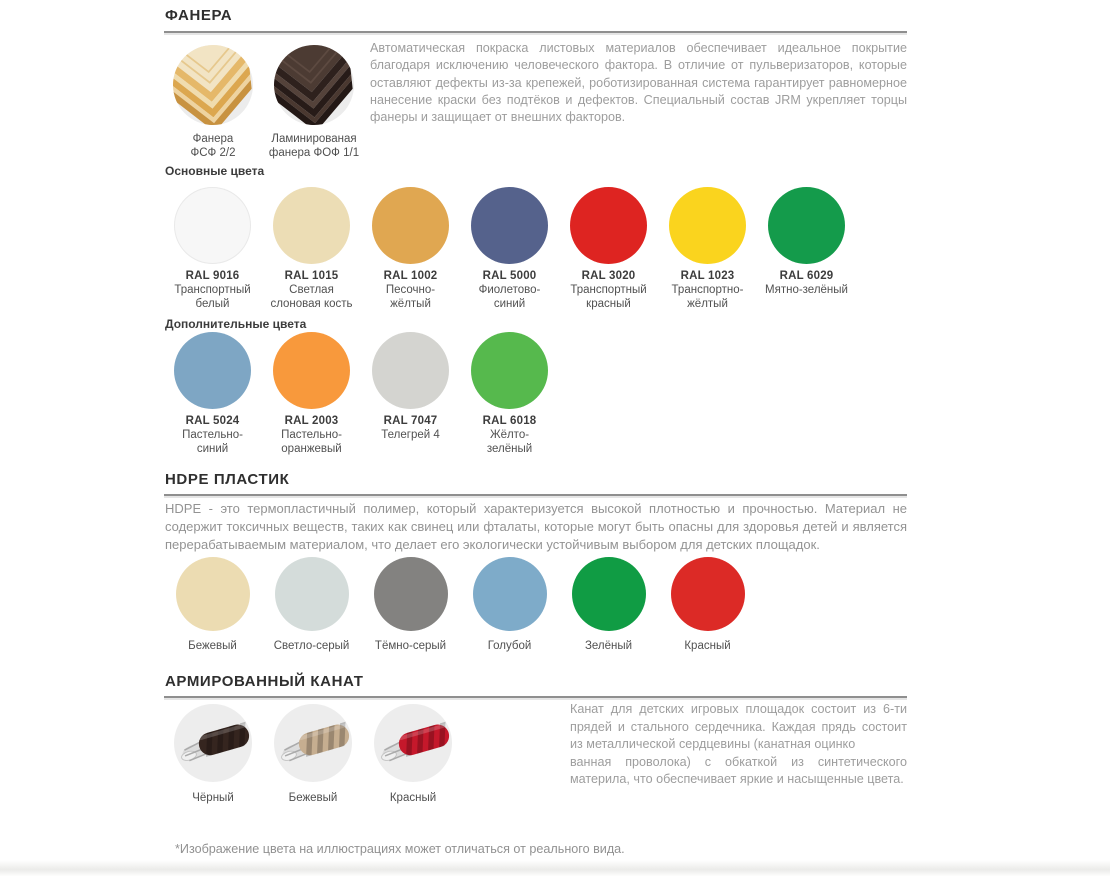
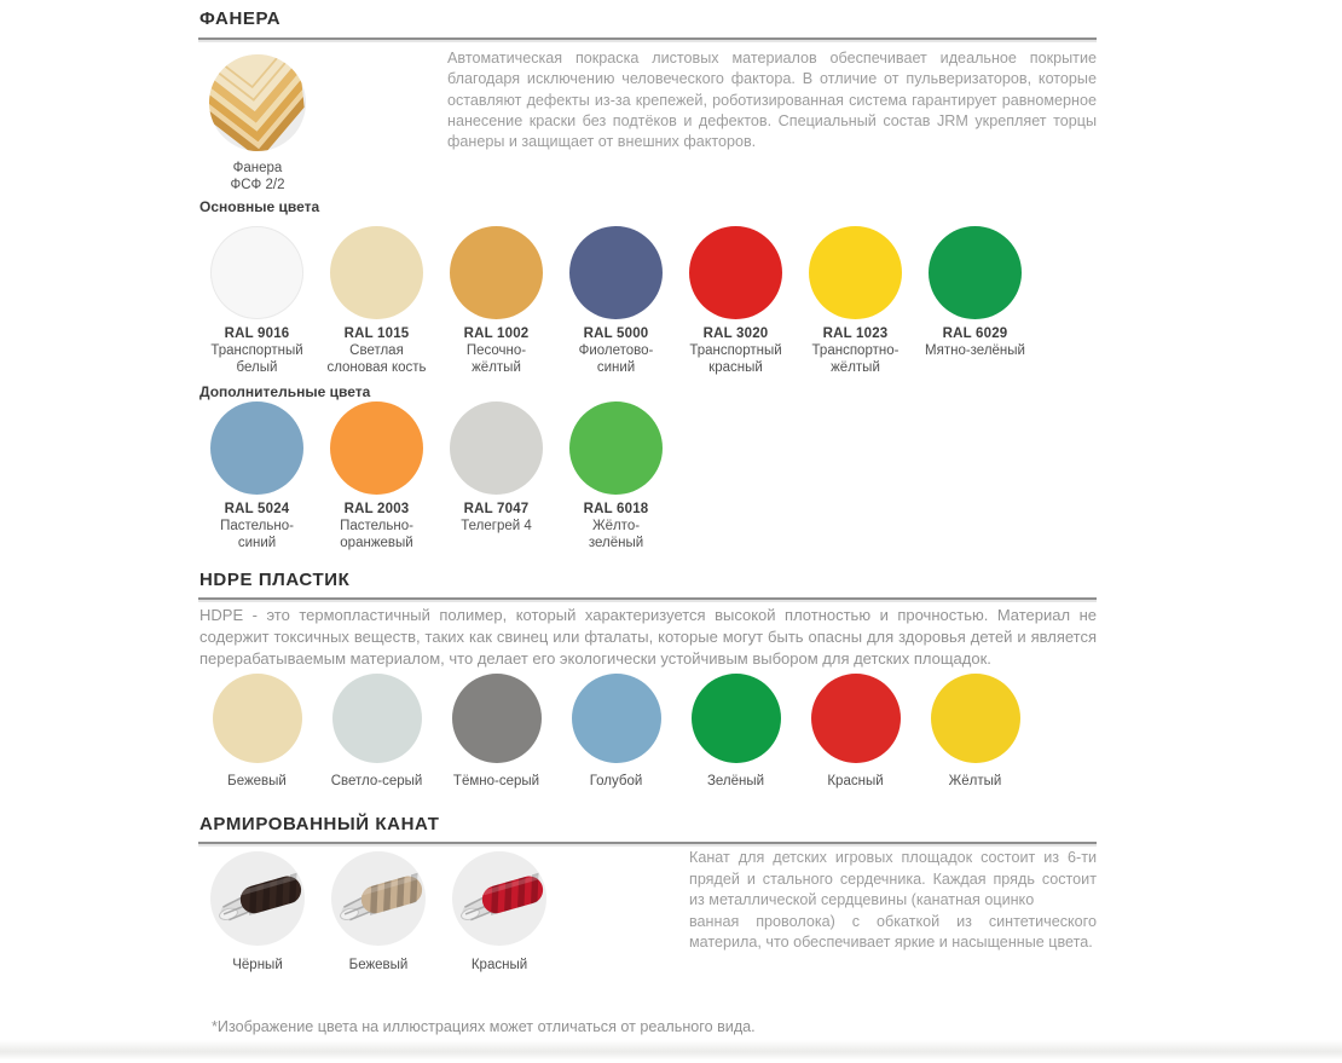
  ФАНЕРА
  Фанера
  ФСФ 2/2
- Ламинированая
- фанера ФОФ 1/1
  Автоматическая покраска листовых материалов обеспечивает идеальное покрытие благодаря исключению человеческого фактора. В отличие от пульверизаторов, которые оставляют дефекты из-за крепежей, роботизированная система гарантирует равномерное нанесение краски без подтёков и дефектов. Специальный состав JRM укрепляет торцы фанеры и защищает от внешних факторов.
  Основные цвета
  RAL 9016
  Транспортный
  белый
  RAL 1015
  Светлая
  слоновая кость
  RAL 1002
  Песочно-
  жёлтый
  RAL 5000
  Фиолетово-
  синий
  RAL 3020
  Транспортный
  красный
  RAL 1023
  Транспортно-
  жёлтый
  RAL 6029
  Мятно-зелёный
  Дополнительные цвета
  RAL 5024
  Пастельно-
  синий
  RAL 2003
  Пастельно-
  оранжевый
  RAL 7047
  Телегрей 4
  RAL 6018
  Жёлто-
  зелёный
  HDPE ПЛАСТИК
  HDPE - это термопластичный полимер, который характеризуется высокой плотностью и прочностью. Материал не содержит токсичных веществ, таких как свинец или фталаты, которые могут быть опасны для здоровья детей и является перерабатываемым материалом, что делает его экологически устойчивым выбором для детских площадок.
  Бежевый
  Светло-серый
  Тёмно-серый
  Голубой
  Зелёный
  Красный
+ Жёлтый
  АРМИРОВАННЫЙ КАНАТ
  Чёрный
  Бежевый
  Красный
  Канат для детских игровых площадок состоит из 6-ти прядей и стального сердечника. Каждая прядь состоит из металлической сердцевины (канатная оцинко
  ванная проволока) с обкаткой из синтетического материла, что обеспечивает яркие и насыщенные цвета.
  *Изображение цвета на иллюстрациях может отличаться от реального вида.
